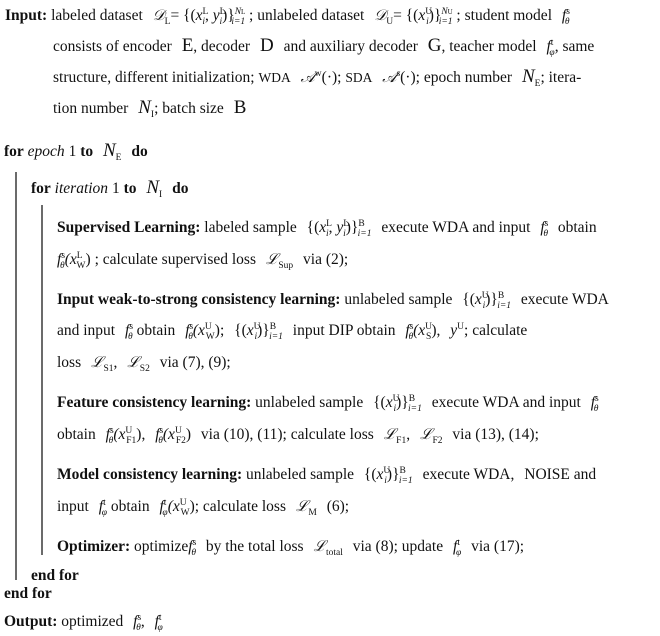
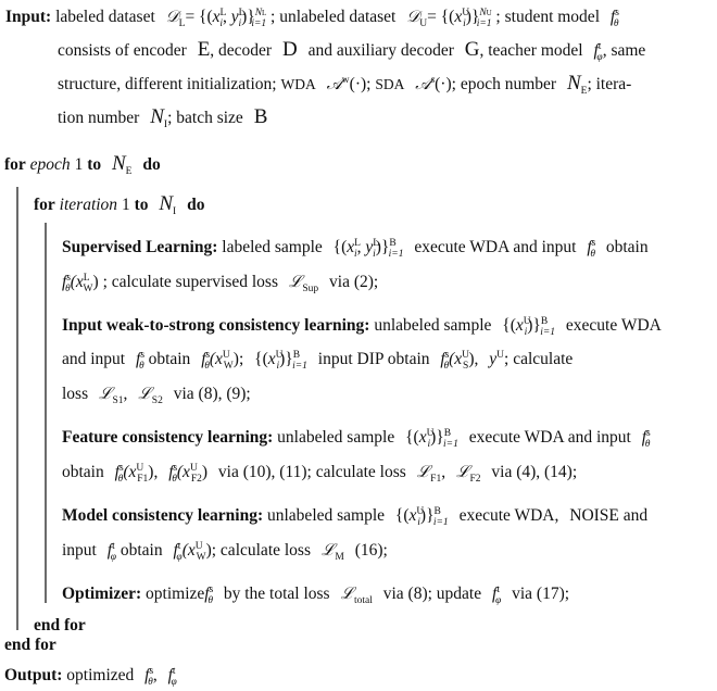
  Input: labeled dataset 𝒟L= {(xLi, yLi)}NLi=1 ; unlabeled dataset 𝒟U= {(xUi)}NUi=1 ; student model fsθ
  consists of encoder E, decoder D and auxiliary decoder G, teacher model ftφ, same
  structure, different initialization; WDA 𝒜w(·); SDA 𝒜s(·); epoch number NE; itera-
  tion number NI; batch size B
  for epoch 1 to NE do
  for iteration 1 to NI do
  Supervised Learning: labeled sample {(xLi, yLi)}Bi=1 execute WDA and input fsθ obtain
  fsθ(xLW) ; calculate supervised loss ℒSup via (2);
  Input weak-to-strong consistency learning: unlabeled sample {(xUi)}Bi=1 execute WDA
  and input fsθ obtain fsθ(xUW); {(xUi)}Bi=1 input DIP obtain fsθ(xUS), yU; calculate
- loss ℒS1, ℒS2 via (7), (9);
+ loss ℒS1, ℒS2 via (8), (9);
  Feature consistency learning: unlabeled sample {(xUi)}Bi=1 execute WDA and input fsθ
- obtain fsθ(xUF1), fsθ(xUF2) via (10), (11); calculate loss ℒF1, ℒF2 via (13), (14);
+ obtain fsθ(xUF1), fsθ(xUF2) via (10), (11); calculate loss ℒF1, ℒF2 via (4), (14);
  Model consistency learning: unlabeled sample {(xUi)}Bi=1 execute WDA, NOISE and
- input ftφ obtain ftφ(xUW); calculate loss ℒM (6);
+ input ftφ obtain ftφ(xUW); calculate loss ℒM (16);
  Optimizer: optimizefsθ by the total loss ℒtotal via (8); update ftφ via (17);
  end for
  end for
  Output: optimized fsθ, ftφ
